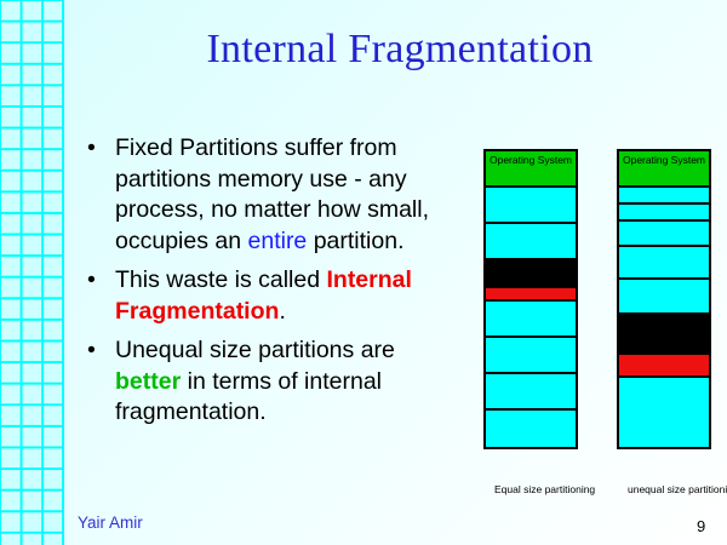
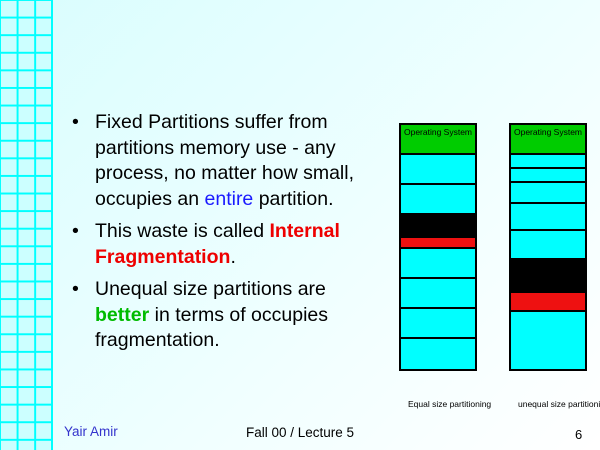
- Internal Fragmentation
  •
  Fixed Partitions suffer from partitions memory use - any process, no matter how small, occupies an entire partition.
  •
  This waste is called Internal Fragmentation.
  •
- Unequal size partitions are better in terms of internal fragmentation.
+ Unequal size partitions are better in terms of occupies fragmentation.
  Operating System
  Equal size partitioning
  Operating System
  unequal size partitioni
  Yair Amir
+ Fall 00 / Lecture 5
- 9
+ 6
